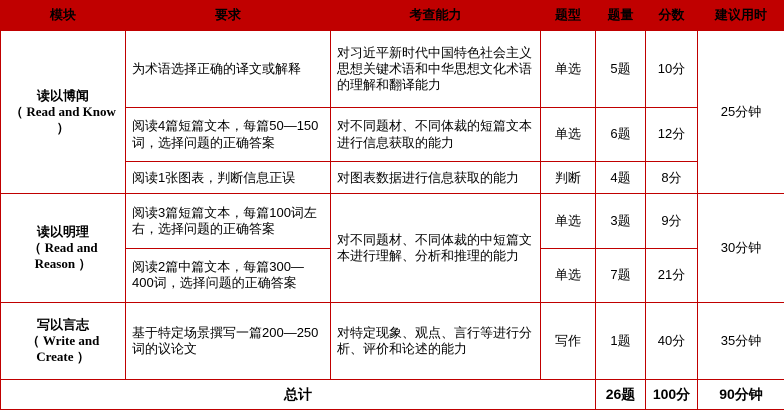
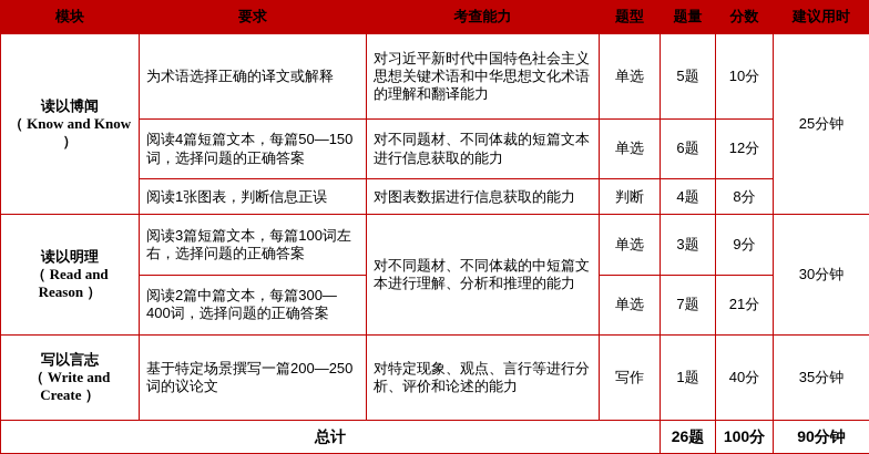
  模块	要求	考查能力	题型	题量	分数	建议用时
- 读以博闻 （ Read and Know ）	为术语选择正确的译文或解释	对习近平新时代中国特色社会主义思想关键术语和中华思想文化术语的理解和翻译能力	单选	5题	10分	25分钟
+ 读以博闻 （ Know and Know ）	为术语选择正确的译文或解释	对习近平新时代中国特色社会主义思想关键术语和中华思想文化术语的理解和翻译能力	单选	5题	10分	25分钟
  阅读4篇短篇文本，每篇50—150词，选择问题的正确答案	对不同题材、不同体裁的短篇文本进行信息获取的能力	单选	6题	12分
  阅读1张图表，判断信息正误	对图表数据进行信息获取的能力	判断	4题	8分
  读以明理 （ Read and Reason ）	阅读3篇短篇文本，每篇100词左右，选择问题的正确答案	对不同题材、不同体裁的中短篇文本进行理解、分析和推理的能力	单选	3题	9分	30分钟
  阅读2篇中篇文本，每篇300—400词，选择问题的正确答案	单选	7题	21分
  写以言志 （ Write and Create ）	基于特定场景撰写一篇200—250词的议论文	对特定现象、观点、言行等进行分析、评价和论述的能力	写作	1题	40分	35分钟
  总计	26题	100分	90分钟
